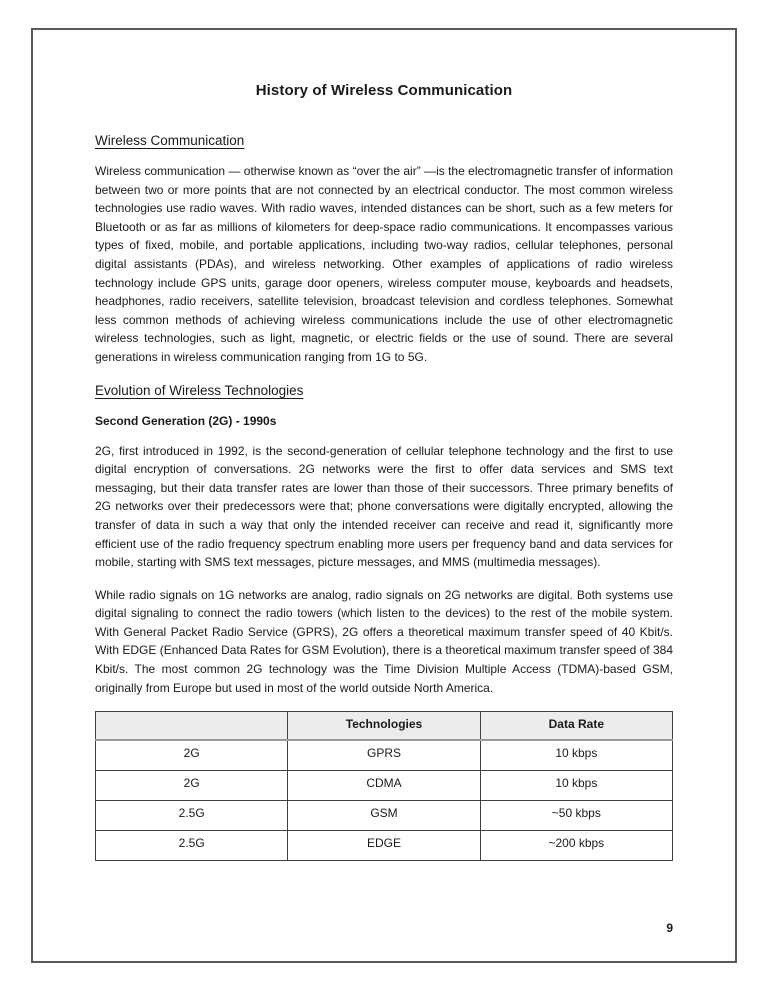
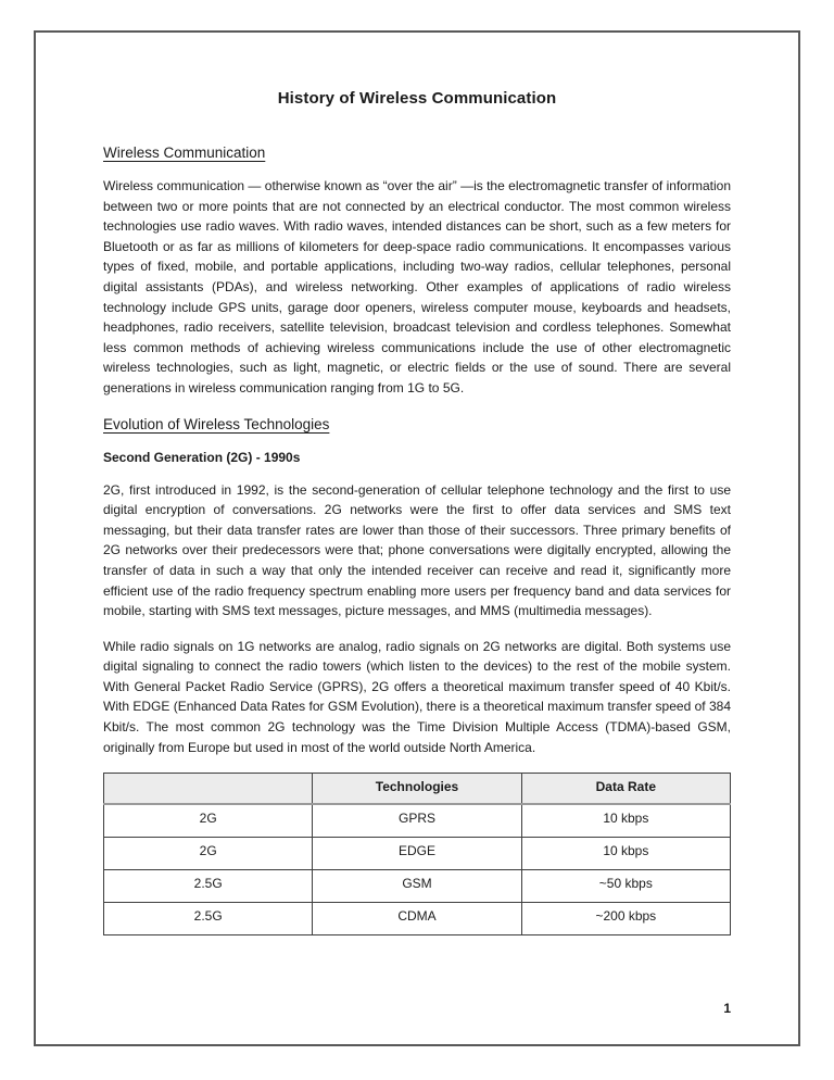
  History of Wireless Communication
  Wireless Communication
  Wireless communication — otherwise known as “over the air” —is the electromagnetic transfer of information between two or more points that are not connected by an electrical conductor. The most common wireless technologies use radio waves. With radio waves, intended distances can be short, such as a few meters for Bluetooth or as far as millions of kilometers for deep-space radio communications. It encompasses various types of fixed, mobile, and portable applications, including two-way radios, cellular telephones, personal digital assistants (PDAs), and wireless networking. Other examples of applications of radio wireless technology include GPS units, garage door openers, wireless computer mouse, keyboards and headsets, headphones, radio receivers, satellite television, broadcast television and cordless telephones. Somewhat less common methods of achieving wireless communications include the use of other electromagnetic wireless technologies, such as light, magnetic, or electric fields or the use of sound. There are several generations in wireless communication ranging from 1G to 5G.
  Evolution of Wireless Technologies
  Second Generation (2G) - 1990s
  2G, first introduced in 1992, is the second-generation of cellular telephone technology and the first to use digital encryption of conversations. 2G networks were the first to offer data services and SMS text messaging, but their data transfer rates are lower than those of their successors. Three primary benefits of 2G networks over their predecessors were that; phone conversations were digitally encrypted, allowing the transfer of data in such a way that only the intended receiver can receive and read it, significantly more efficient use of the radio frequency spectrum enabling more users per frequency band and data services for mobile, starting with SMS text messages, picture messages, and MMS (multimedia messages).
  While radio signals on 1G networks are analog, radio signals on 2G networks are digital. Both systems use digital signaling to connect the radio towers (which listen to the devices) to the rest of the mobile system. With General Packet Radio Service (GPRS), 2G offers a theoretical maximum transfer speed of 40 Kbit/s. With EDGE (Enhanced Data Rates for GSM Evolution), there is a theoretical maximum transfer speed of 384 Kbit/s. The most common 2G technology was the Time Division Multiple Access (TDMA)-based GSM, originally from Europe but used in most of the world outside North America.
  	Technologies	Data Rate
  2G	GPRS	10 kbps
- 2G	CDMA	10 kbps
+ 2G	EDGE	10 kbps
  2.5G	GSM	~50 kbps
- 2.5G	EDGE	~200 kbps
+ 2.5G	CDMA	~200 kbps
- 9
+ 1
